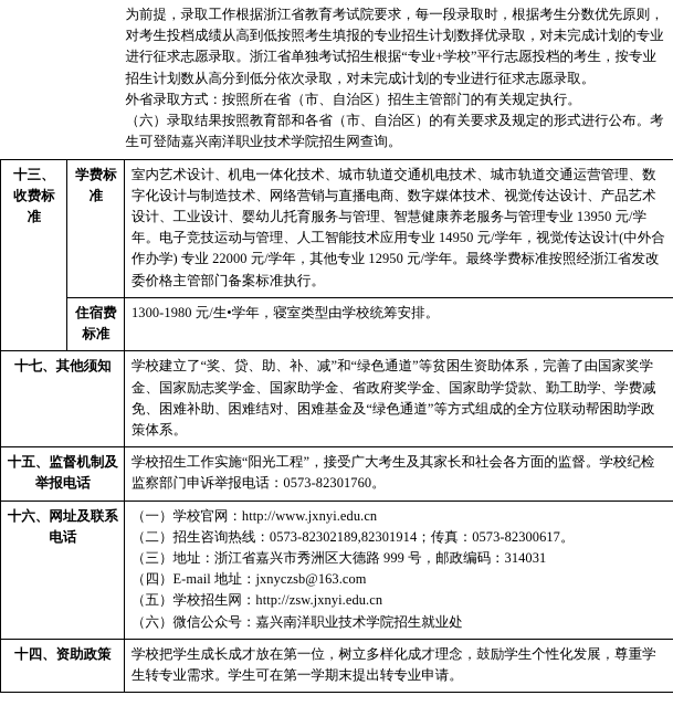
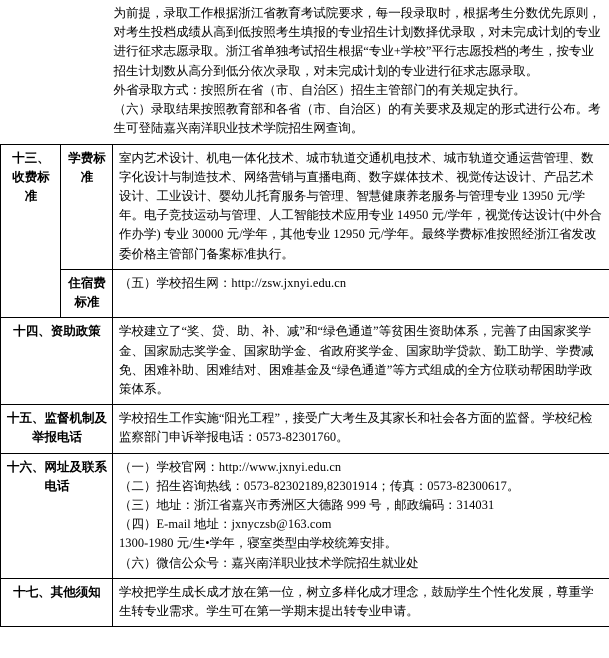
  为前提，录取工作根据浙江省教育考试院要求，每一段录取时，根据考生分数优先原则，对考生投档成绩从高到低按照考生填报的专业招生计划数择优录取，对未完成计划的专业进行征求志愿录取。浙江省单独考试招生根据“专业+学校”平行志愿投档的考生，按专业招生计划数从高分到低分依次录取，对未完成计划的专业进行征求志愿录取。 外省录取方式：按照所在省（市、自治区）招生主管部门的有关规定执行。 （六）录取结果按照教育部和各省（市、自治区）的有关要求及规定的形式进行公布。考生可登陆嘉兴南洋职业技术学院招生网查询。
- 十三、收费标准	学费标准	室内艺术设计、机电一体化技术、城市轨道交通机电技术、城市轨道交通运营管理、数字化设计与制造技术、网络营销与直播电商、数字媒体技术、视觉传达设计、产品艺术设计、工业设计、婴幼儿托育服务与管理、智慧健康养老服务与管理专业 13950 元/学年。电子竞技运动与管理、人工智能技术应用专业 14950 元/学年，视觉传达设计(中外合作办学) 专业 22000 元/学年，其他专业 12950 元/学年。最终学费标准按照经浙江省发改委价格主管部门备案标准执行。
+ 十三、收费标准	学费标准	室内艺术设计、机电一体化技术、城市轨道交通机电技术、城市轨道交通运营管理、数字化设计与制造技术、网络营销与直播电商、数字媒体技术、视觉传达设计、产品艺术设计、工业设计、婴幼儿托育服务与管理、智慧健康养老服务与管理专业 13950 元/学年。电子竞技运动与管理、人工智能技术应用专业 14950 元/学年，视觉传达设计(中外合作办学) 专业 30000 元/学年，其他专业 12950 元/学年。最终学费标准按照经浙江省发改委价格主管部门备案标准执行。
- 住宿费标准	1300-1980 元/生•学年，寝室类型由学校统筹安排。
+ 住宿费标准	（五）学校招生网：http://zsw.jxnyi.edu.cn
- 十七、其他须知	学校建立了“奖、贷、助、补、减”和“绿色通道”等贫困生资助体系，完善了由国家奖学金、国家励志奖学金、国家助学金、省政府奖学金、国家助学贷款、勤工助学、学费减免、困难补助、困难结对、困难基金及“绿色通道”等方式组成的全方位联动帮困助学政策体系。
+ 十四、资助政策	学校建立了“奖、贷、助、补、减”和“绿色通道”等贫困生资助体系，完善了由国家奖学金、国家励志奖学金、国家助学金、省政府奖学金、国家助学贷款、勤工助学、学费减免、困难补助、困难结对、困难基金及“绿色通道”等方式组成的全方位联动帮困助学政策体系。
  十五、监督机制及举报电话	学校招生工作实施“阳光工程”，接受广大考生及其家长和社会各方面的监督。学校纪检监察部门申诉举报电话：0573-82301760。
- 十六、网址及联系电话	（一）学校官网：http://www.jxnyi.edu.cn （二）招生咨询热线：0573-82302189,82301914；传真：0573-82300617。 （三）地址：浙江省嘉兴市秀洲区大德路 999 号，邮政编码：314031 （四）E-mail 地址：jxnyczsb@163.com （五）学校招生网：http://zsw.jxnyi.edu.cn （六）微信公众号：嘉兴南洋职业技术学院招生就业处
+ 十六、网址及联系电话	（一）学校官网：http://www.jxnyi.edu.cn （二）招生咨询热线：0573-82302189,82301914；传真：0573-82300617。 （三）地址：浙江省嘉兴市秀洲区大德路 999 号，邮政编码：314031 （四）E-mail 地址：jxnyczsb@163.com 1300-1980 元/生•学年，寝室类型由学校统筹安排。 （六）微信公众号：嘉兴南洋职业技术学院招生就业处
- 十四、资助政策	学校把学生成长成才放在第一位，树立多样化成才理念，鼓励学生个性化发展，尊重学生转专业需求。学生可在第一学期末提出转专业申请。
+ 十七、其他须知	学校把学生成长成才放在第一位，树立多样化成才理念，鼓励学生个性化发展，尊重学生转专业需求。学生可在第一学期末提出转专业申请。
